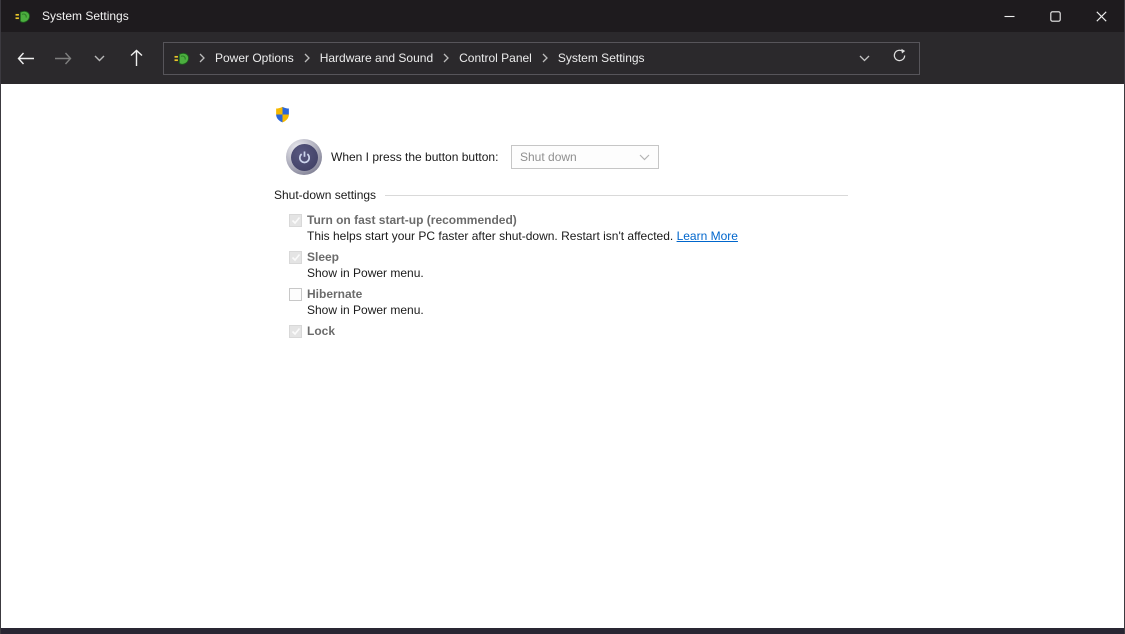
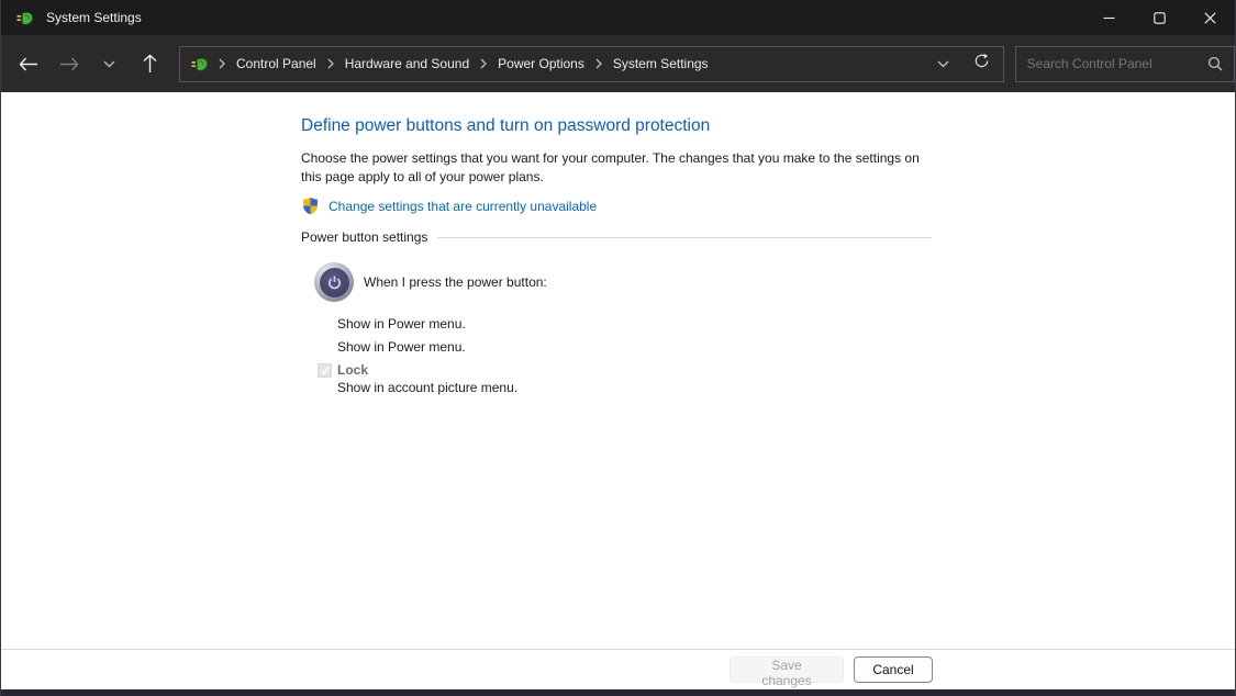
  System Settings
- Power Options
+ Control Panel
  Hardware and Sound
- Control Panel
+ Power Options
  System Settings
+ Search Control Panel
+ Define power buttons and turn on password protection
+ Choose the power settings that you want for your computer. The changes that you make to the settings on this page apply to all of your power plans.
+ Change settings that are currently unavailable
+ Power button settings
- When I press the button button:
+ When I press the power button:
- Shut down
- Shut-down settings
- Turn on fast start-up (recommended)
- This helps start your PC faster after shut-down. Restart isn't affected. Learn More
- Sleep
  Show in Power menu.
- Hibernate
  Show in Power menu.
  Lock
+ Show in account picture menu.
+ Save changes
+ Cancel
